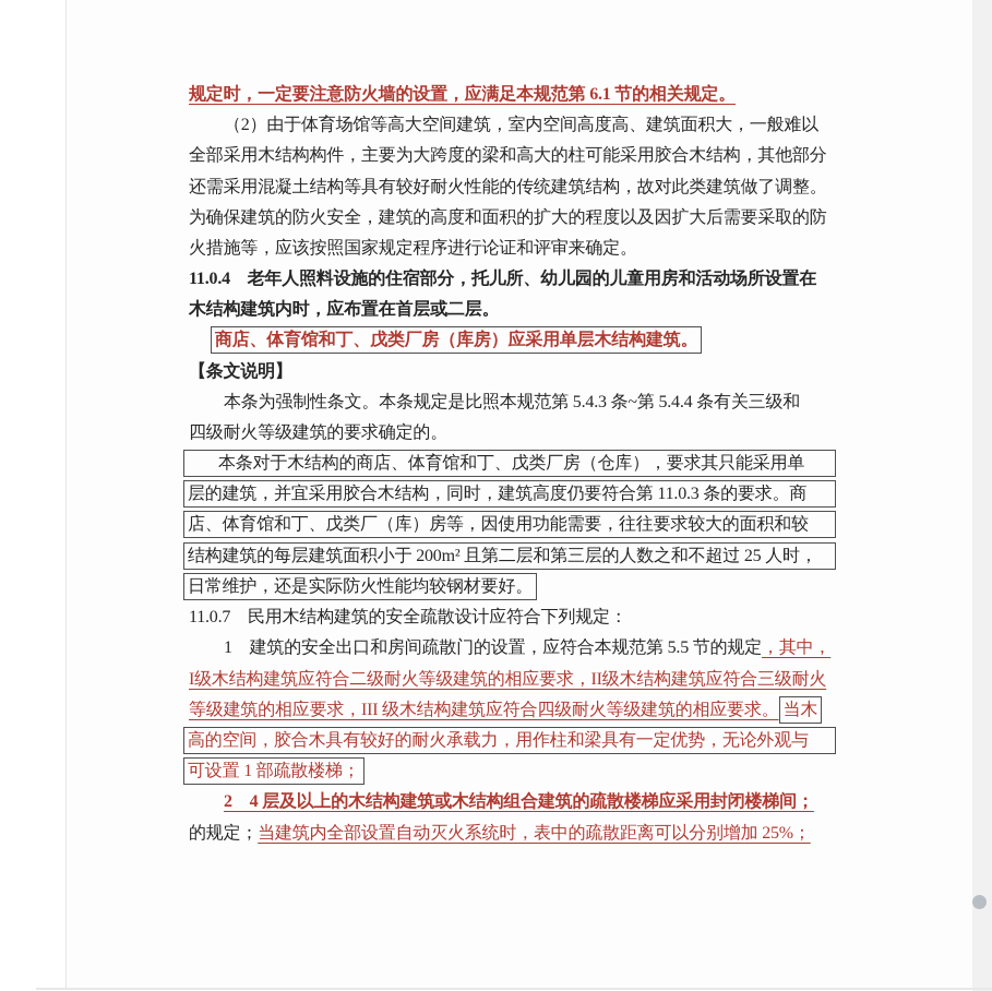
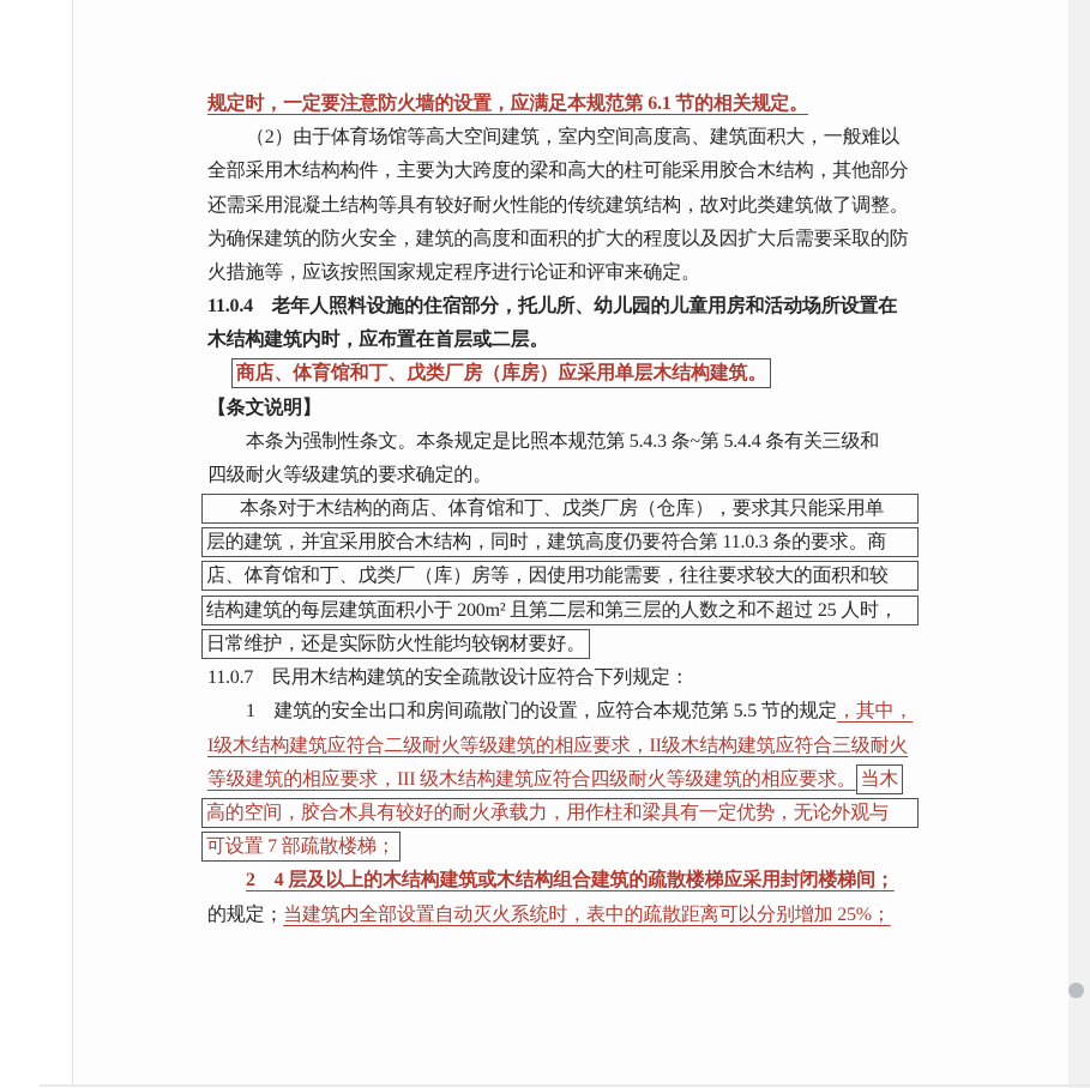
  规定时，一定要注意防火墙的设置，应满足本规范第 6.1 节的相关规定。
  （2）由于体育场馆等高大空间建筑，室内空间高度高、建筑面积大，一般难以
  全部采用木结构构件，主要为大跨度的梁和高大的柱可能采用胶合木结构，其他部分
  还需采用混凝土结构等具有较好耐火性能的传统建筑结构，故对此类建筑做了调整。
  为确保建筑的防火安全，建筑的高度和面积的扩大的程度以及因扩大后需要采取的防
  火措施等，应该按照国家规定程序进行论证和评审来确定。
  11.0.4 老年人照料设施的住宿部分，托儿所、幼儿园的儿童用房和活动场所设置在
  木结构建筑内时，应布置在首层或二层。
  商店、体育馆和丁、戊类厂房（库房）应采用单层木结构建筑。
  【条文说明】
  本条为强制性条文。本条规定是比照本规范第 5.4.3 条~第 5.4.4 条有关三级和
  四级耐火等级建筑的要求确定的。
  本条对于木结构的商店、体育馆和丁、戊类厂房（仓库），要求其只能采用单
  层的建筑，并宜采用胶合木结构，同时，建筑高度仍要符合第 11.0.3 条的要求。商
  店、体育馆和丁、戊类厂（库）房等，因使用功能需要，往往要求较大的面积和较
  结构建筑的每层建筑面积小于 200m² 且第二层和第三层的人数之和不超过 25 人时，
  日常维护，还是实际防火性能均较钢材要好。
  11.0.7 民用木结构建筑的安全疏散设计应符合下列规定：
  1 建筑的安全出口和房间疏散门的设置，应符合本规范第 5.5 节的规定，其中，
  I级木结构建筑应符合二级耐火等级建筑的相应要求，II级木结构建筑应符合三级耐火
  等级建筑的相应要求，III 级木结构建筑应符合四级耐火等级建筑的相应要求。 当木
  高的空间，胶合木具有较好的耐火承载力，用作柱和梁具有一定优势，无论外观与
- 可设置 1 部疏散楼梯；
+ 可设置 7 部疏散楼梯；
  2 4 层及以上的木结构建筑或木结构组合建筑的疏散楼梯应采用封闭楼梯间；
  的规定；当建筑内全部设置自动灭火系统时，表中的疏散距离可以分别增加 25%；
